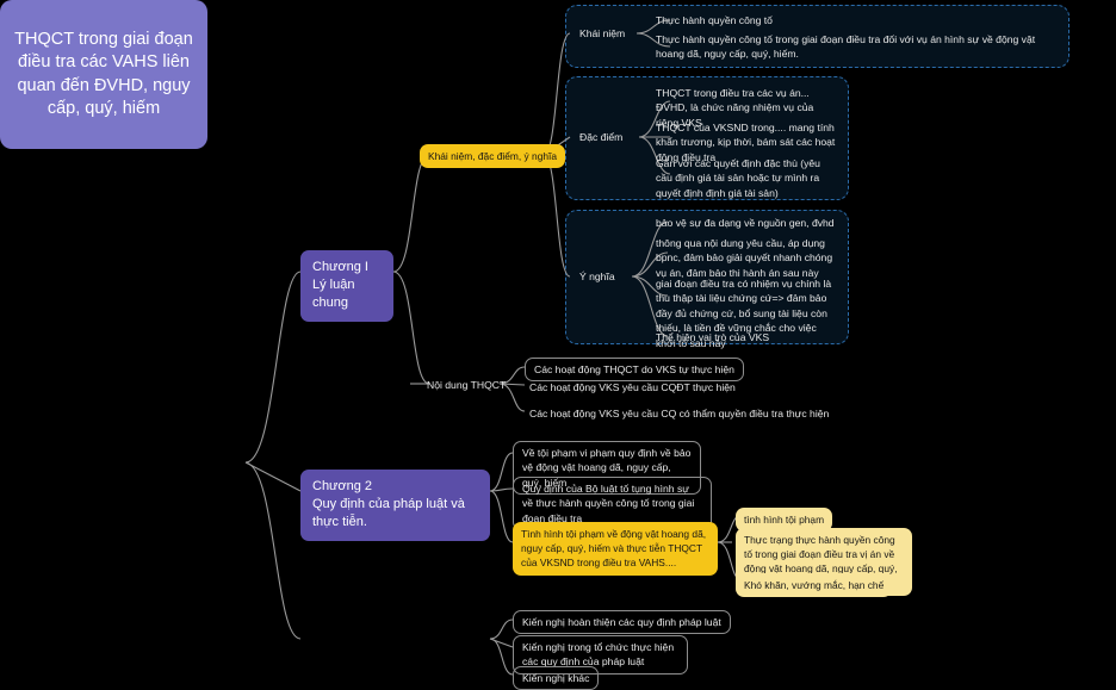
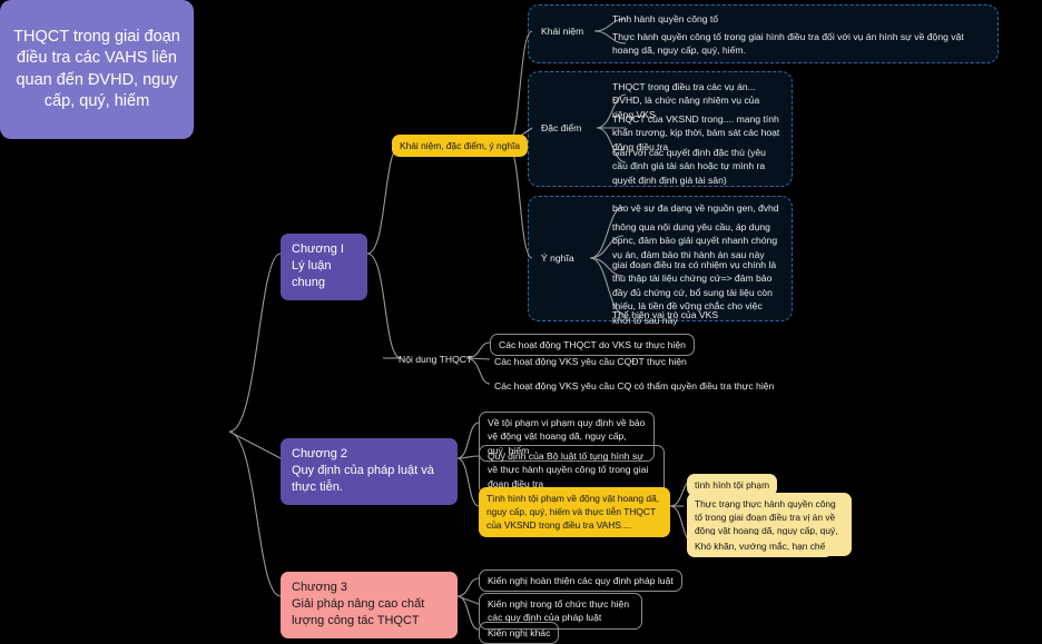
  THQCT trong giai đoạn điều tra các VAHS liên quan đến ĐVHD, nguy cấp, quý, hiếm
  Chương I
  Lý luận chung
  Chương 2
  Quy định của pháp luật và thực tiễn.
+ Chương 3
+ Giải pháp nâng cao chất lượng công tác THQCT
  Khái niệm, đặc điểm, ý nghĩa
  Nội dung THQCT
  Khái niệm
  Đặc điểm
  Ý nghĩa
- Thực hành quyền công tố
+ Tình hành quyền công tố
- Thực hành quyền công tố trong giai đoạn điều tra đối với vụ án hình sự về động vật hoang dã, nguy cấp, quý, hiếm.
+ Thực hành quyền công tố trong giai hình điều tra đối với vụ án hình sự về động vật hoang dã, nguy cấp, quý, hiếm.
  THQCT trong điều tra các vụ án... ĐVHD, là chức năng nhiệm vụ của riêng VKS
  THQCT của VKSND trong.... mang tính khẩn trương, kịp thời, bám sát các hoạt động điều tra
  Gắn với các quyết định đặc thù (yêu cầu định giá tài sản hoặc tự mình ra quyết định định giá tài sản)
  bảo vệ sự đa dạng về nguồn gen, đvhd
  thông qua nội dung yêu cầu, áp dụng bpnc, đảm bảo giải quyết nhanh chóng vụ án, đảm bảo thi hành án sau này
  giai đoạn điều tra có nhiệm vụ chính là thu thập tài liệu chứng cứ=> đảm bảo đầy đủ chứng cứ, bổ sung tài liệu còn thiếu, là tiền đề vững chắc cho việc khởi tố sau này
  Thể hiện vai trò của VKS
  Các hoạt động THQCT do VKS tự thực hiện
  Các hoạt động VKS yêu cầu CQĐT thực hiện
  Các hoạt động VKS yêu cầu CQ có thẩm quyền điều tra thực hiện
  Về tội phạm vi phạm quy định về bảo vệ động vật hoang dã, nguy cấp, quý, hiếm
  Quy định của Bộ luật tố tụng hình sự về thực hành quyền công tố trong giai đoạn điều tra
  Tình hình tội phạm về động vật hoang dã, nguy cấp, quý, hiếm và thực tiễn THQCT của VKSND trong điều tra VAHS....
  tình hình tội phạm
  Thực trạng thực hành quyền công tố trong giai đoạn điều tra vị án về động vật hoang dã, nguy cấp, quý,
  Khó khăn, vướng mắc, hạn chế
  Kiến nghị hoàn thiện các quy định pháp luật
  Kiến nghị trong tổ chức thực hiện các quy định của pháp luật
  Kiến nghị khác
